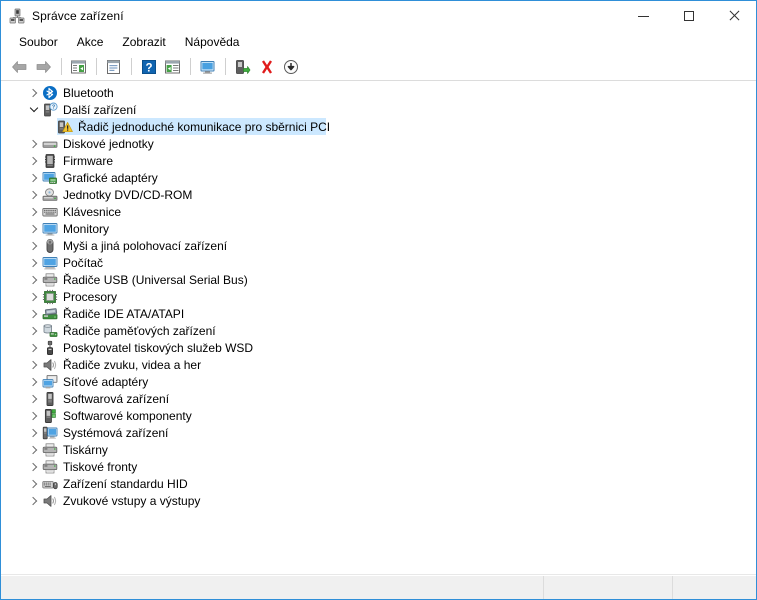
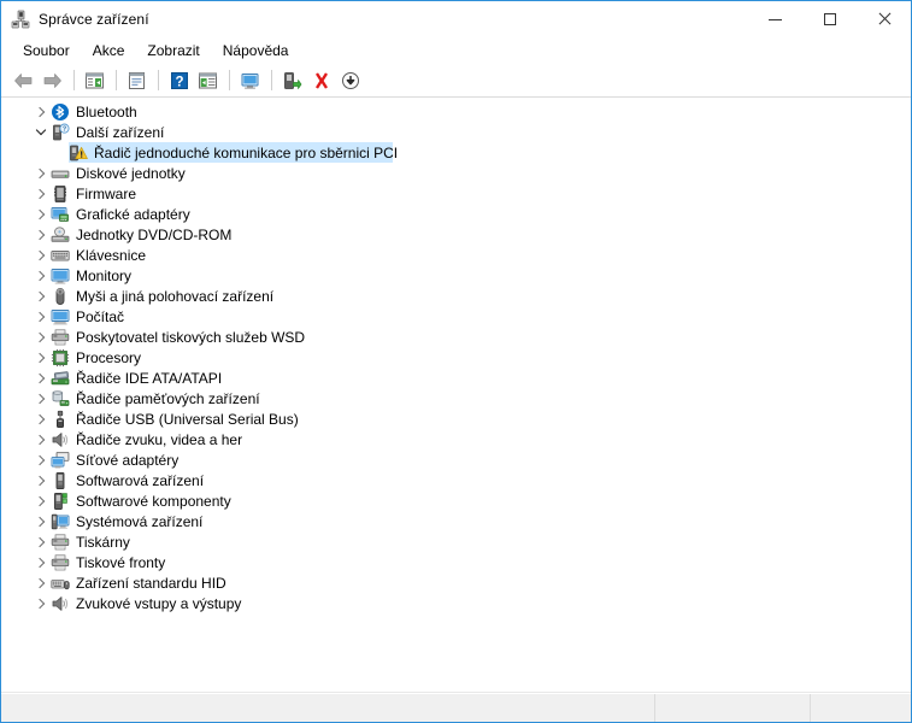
  Správce zařízení
  Soubor
  Akce
  Zobrazit
  Nápověda
  ?
  Bluetooth
  Další zařízení
  Řadič jednoduché komunikace pro sběrnici PCI
  Diskové jednotky
  Firmware
  Grafické adaptéry
  Jednotky DVD/CD-ROM
  Klávesnice
  Monitory
  Myši a jiná polohovací zařízení
  Počítač
- Řadiče USB (Universal Serial Bus)
+ Poskytovatel tiskových služeb WSD
  Procesory
  Řadiče IDE ATA/ATAPI
  Řadiče paměťových zařízení
- Poskytovatel tiskových služeb WSD
+ Řadiče USB (Universal Serial Bus)
  Řadiče zvuku, videa a her
  Síťové adaptéry
  Softwarová zařízení
  Softwarové komponenty
  Systémová zařízení
  Tiskárny
  Tiskové fronty
  Zařízení standardu HID
  Zvukové vstupy a výstupy
